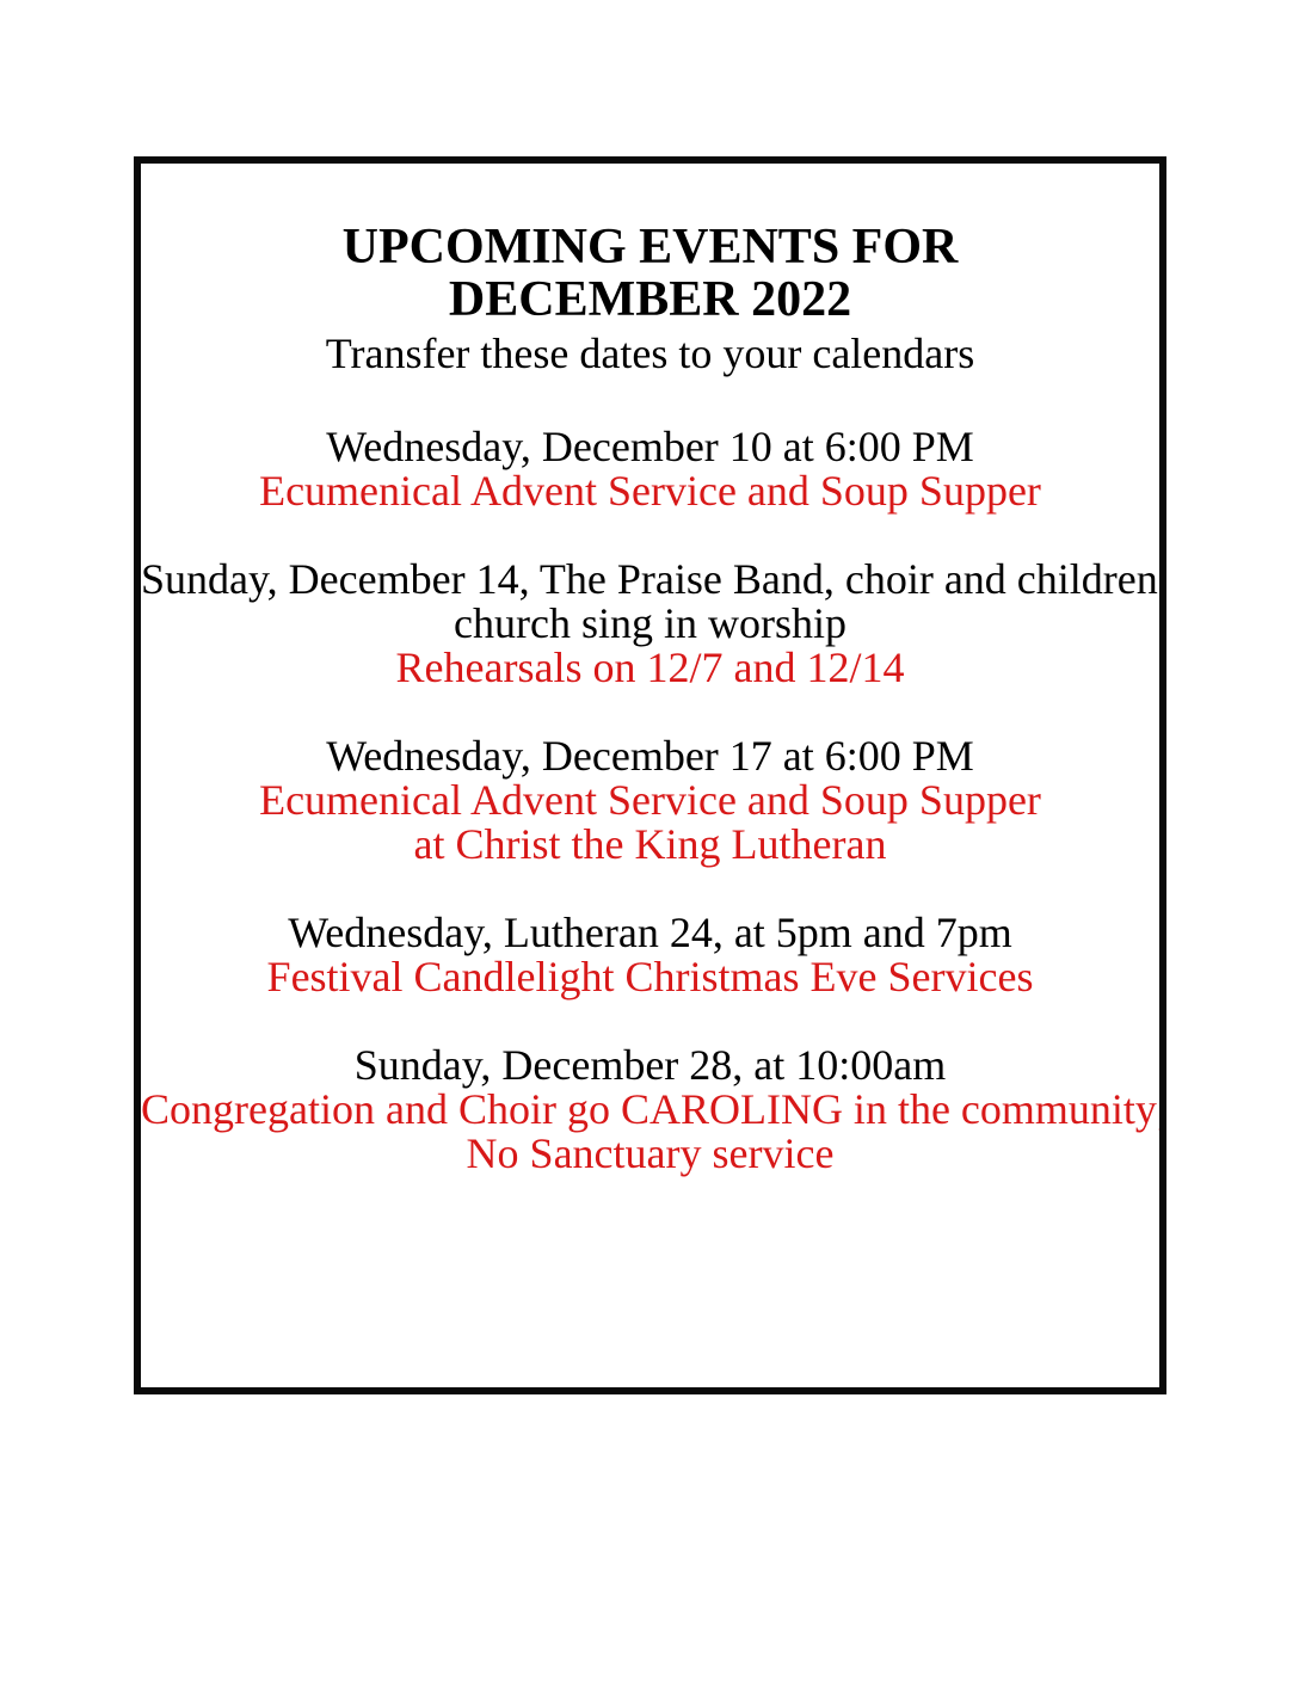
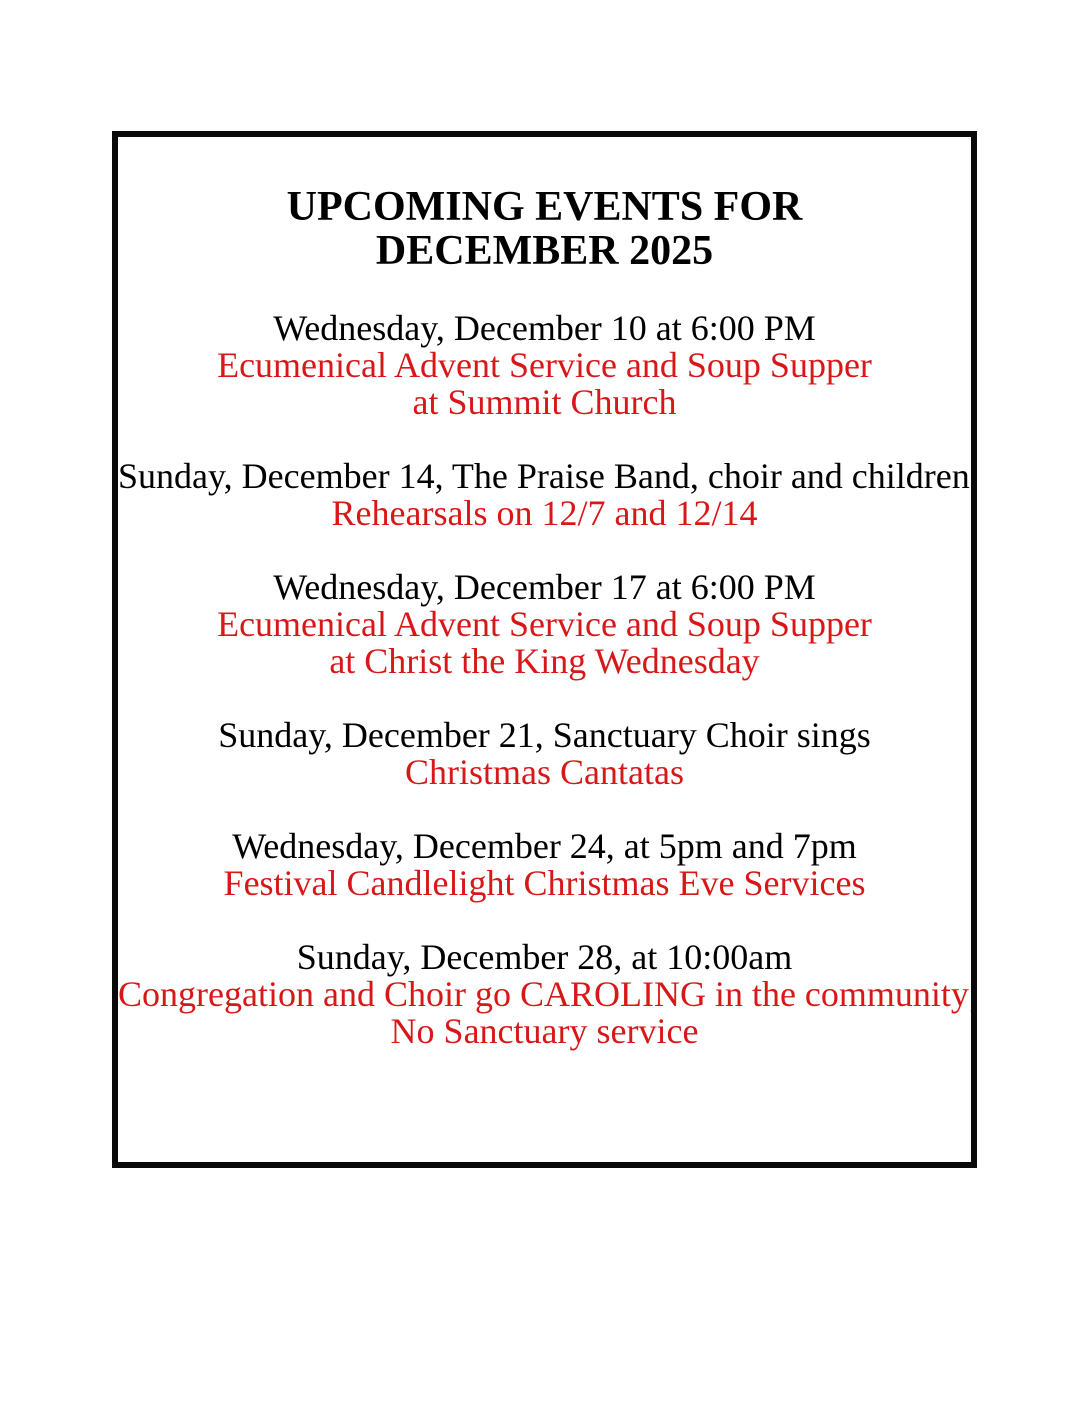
  UPCOMING EVENTS FOR
- DECEMBER 2022
+ DECEMBER 2025
- Transfer these dates to your calendars
  Wednesday, December 10 at 6:00 PM
  Ecumenical Advent Service and Soup Supper
+ at Summit Church
  Sunday, December 14, The Praise Band, choir and children
- church sing in worship
  Rehearsals on 12/7 and 12/14
  Wednesday, December 17 at 6:00 PM
  Ecumenical Advent Service and Soup Supper
- at Christ the King Lutheran
+ at Christ the King Wednesday
+ Sunday, December 21, Sanctuary Choir sings
+ Christmas Cantatas
- Wednesday, Lutheran 24, at 5pm and 7pm
+ Wednesday, December 24, at 5pm and 7pm
  Festival Candlelight Christmas Eve Services
  Sunday, December 28, at 10:00am
  Congregation and Choir go CAROLING in the community
  No Sanctuary service
